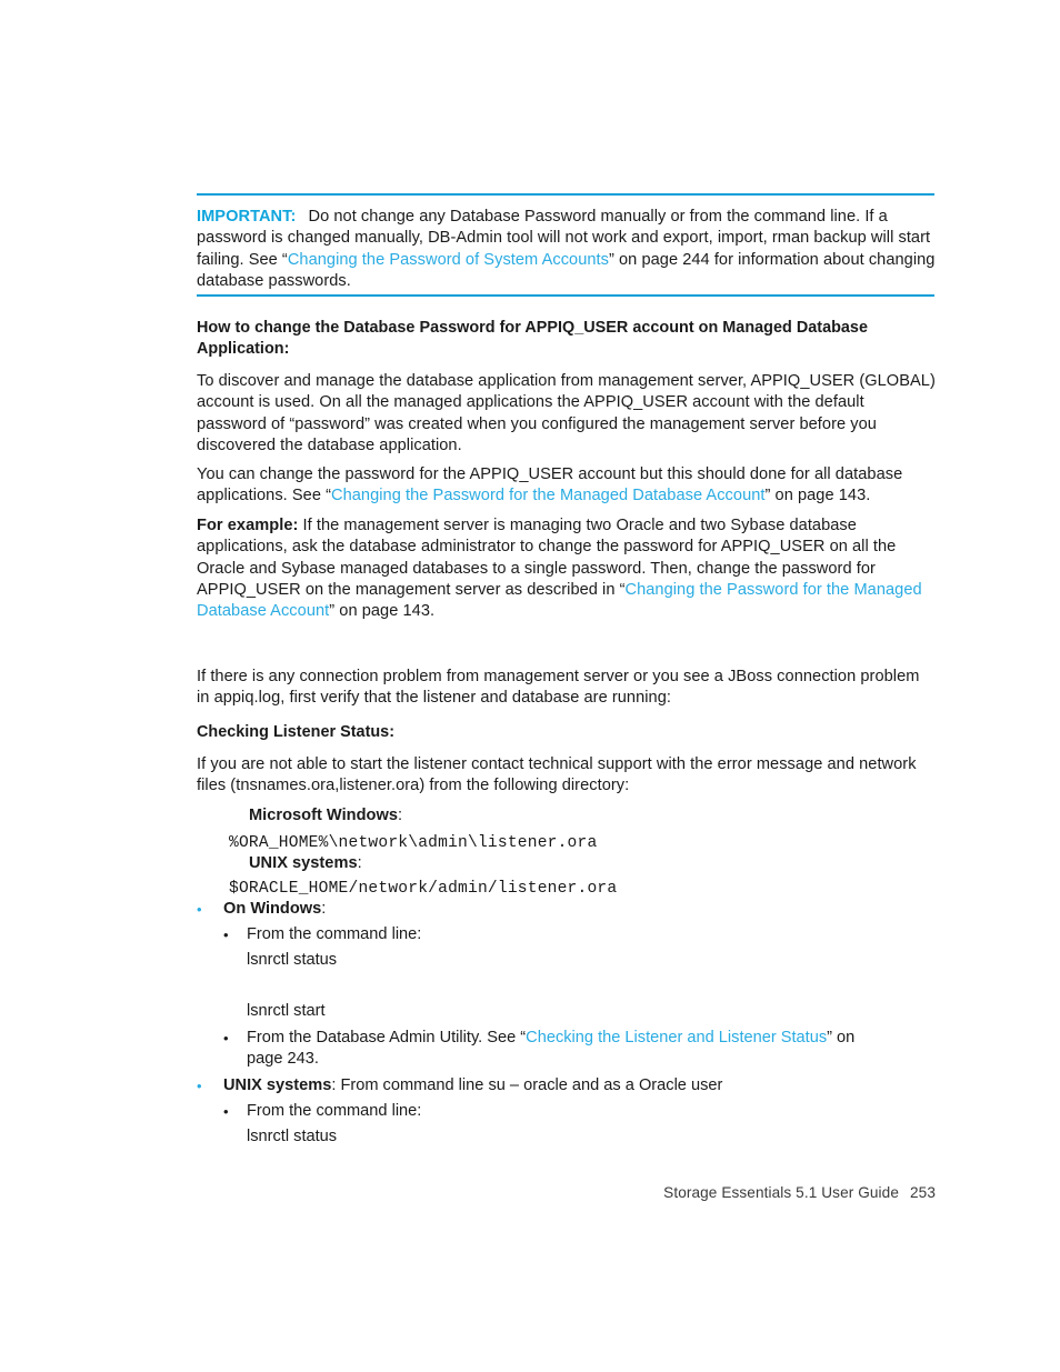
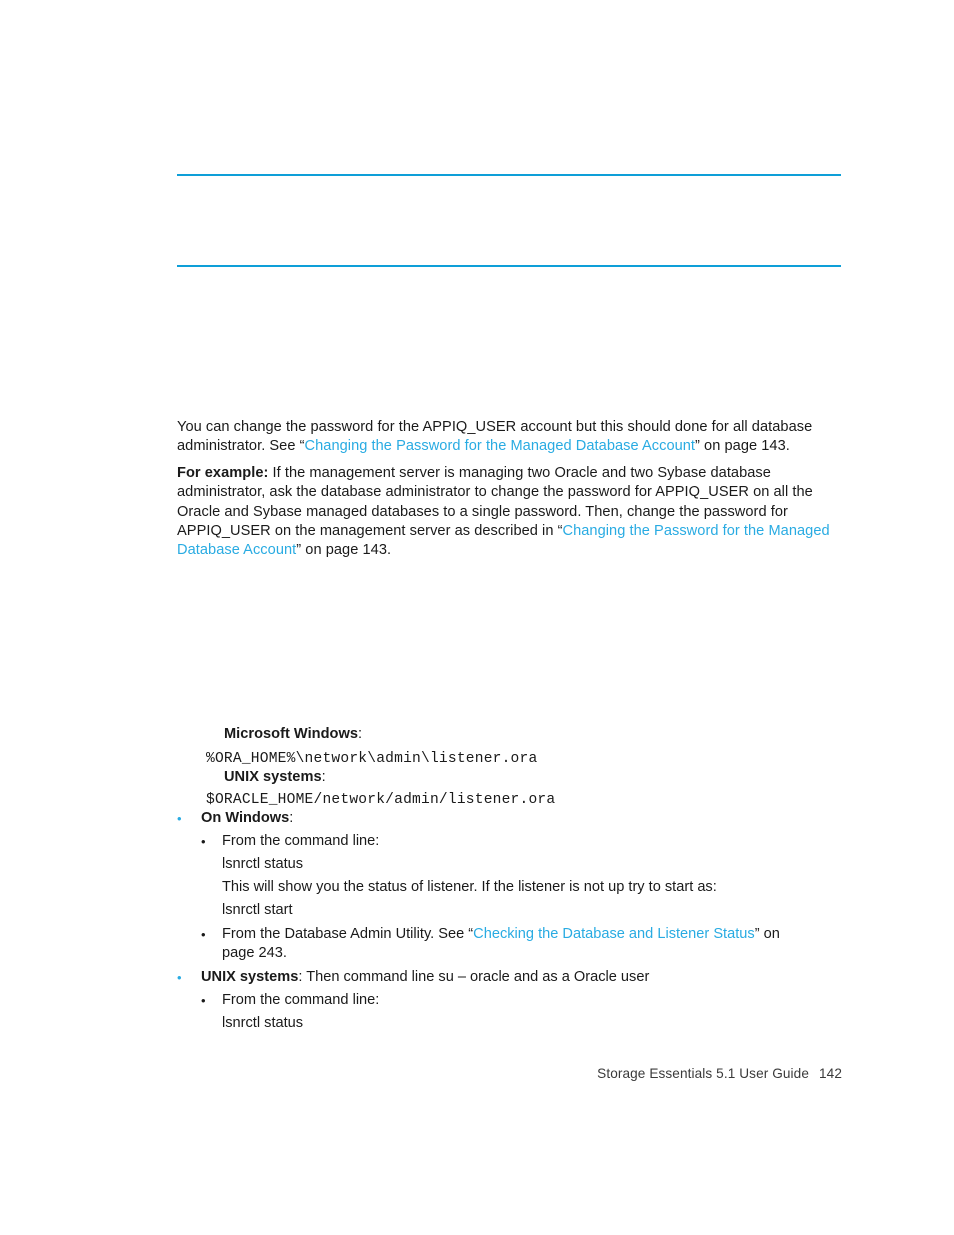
- IMPORTANT: Do not change any Database Password manually or from the command line. If a password is changed manually, DB-Admin tool will not work and export, import, rman backup will start failing. See “Changing the Password of System Accounts” on page 244 for information about changing database passwords.
- How to change the Database Password for APPIQ_USER account on Managed Database Application:
- To discover and manage the database application from management server, APPIQ_USER (GLOBAL) account is used. On all the managed applications the APPIQ_USER account with the default password of “password” was created when you configured the management server before you discovered the database application.
- You can change the password for the APPIQ_USER account but this should done for all database applications. See “Changing the Password for the Managed Database Account” on page 143.
+ You can change the password for the APPIQ_USER account but this should done for all database administrator. See “Changing the Password for the Managed Database Account” on page 143.
- For example: If the management server is managing two Oracle and two Sybase database applications, ask the database administrator to change the password for APPIQ_USER on all the Oracle and Sybase managed databases to a single password. Then, change the password for APPIQ_USER on the management server as described in “Changing the Password for the Managed Database Account” on page 143.
+ For example: If the management server is managing two Oracle and two Sybase database administrator, ask the database administrator to change the password for APPIQ_USER on all the Oracle and Sybase managed databases to a single password. Then, change the password for APPIQ_USER on the management server as described in “Changing the Password for the Managed Database Account” on page 143.
- If there is any connection problem from management server or you see a JBoss connection problem in appiq.log, first verify that the listener and database are running:
- Checking Listener Status:
- If you are not able to start the listener contact technical support with the error message and network files (tnsnames.ora,listener.ora) from the following directory:
  Microsoft Windows:
  %ORA_HOME%\network\admin\listener.ora
  UNIX systems:
  $ORACLE_HOME/network/admin/listener.ora
  •
  On Windows:
  •
  From the command line:
  lsnrctl status
+ This will show you the status of listener. If the listener is not up try to start as:
  lsnrctl start
  •
- From the Database Admin Utility. See “Checking the Listener and Listener Status” on page 243.
+ From the Database Admin Utility. See “Checking the Database and Listener Status” on page 243.
  •
- UNIX systems: From command line su – oracle and as a Oracle user
+ UNIX systems: Then command line su – oracle and as a Oracle user
  •
  From the command line:
  lsnrctl status
- Storage Essentials 5.1 User Guide 253
+ Storage Essentials 5.1 User Guide 142
